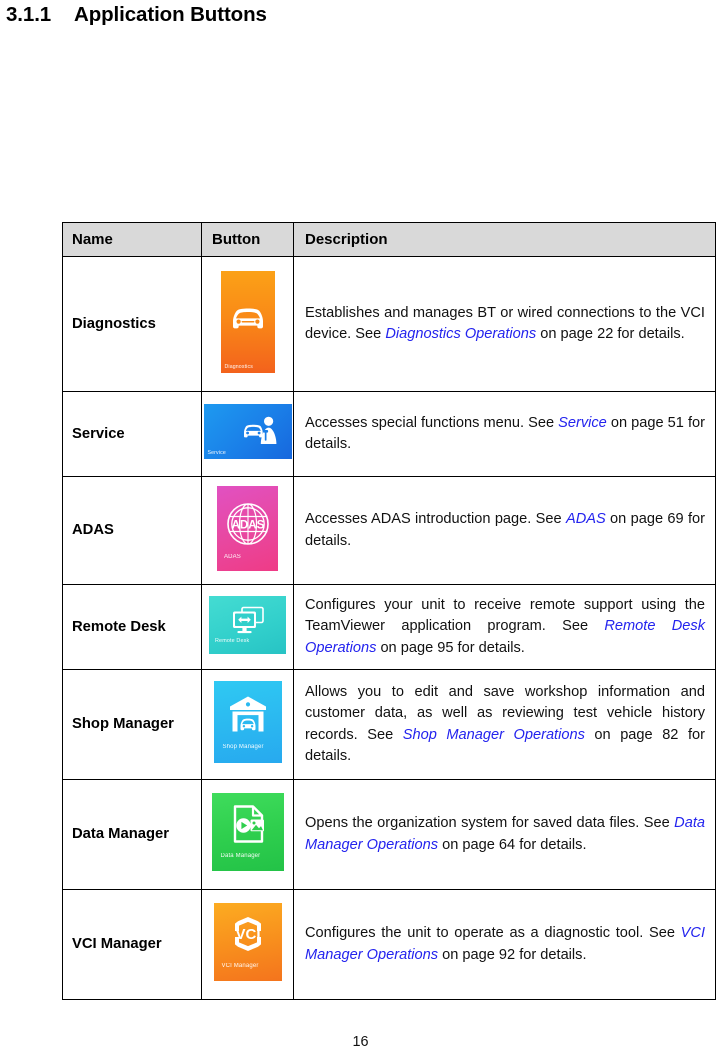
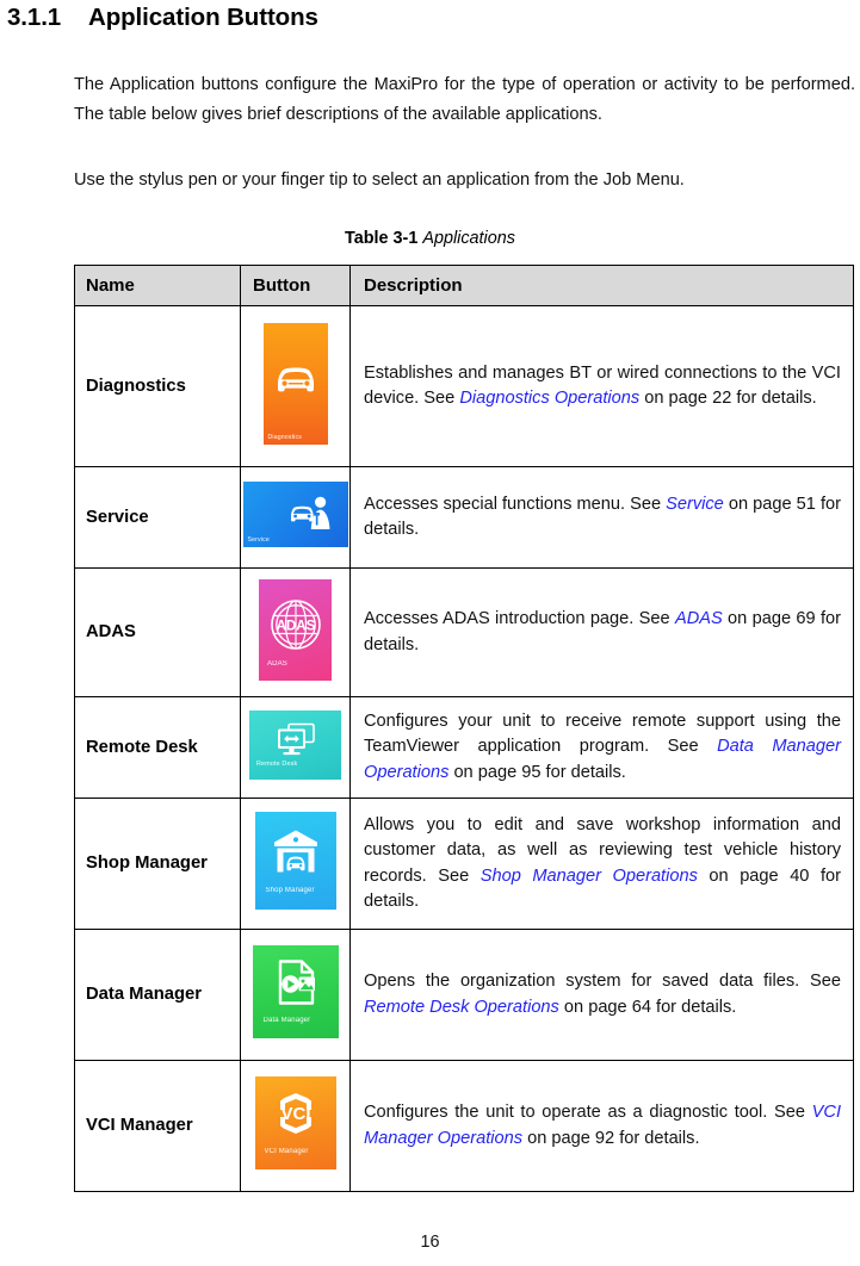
  3.1.1
  Application Buttons
+ The Application buttons configure the MaxiPro for the type of operation or activity to be performed. The table below gives brief descriptions of the available applications.
+ Use the stylus pen or your finger tip to select an application from the Job Menu.
+ Table 3-1 Applications
  Name	Button	Description
  Diagnostics		Establishes and manages BT or wired connections to the VCI device. See Diagnostics Operations on page 22 for details.
  Service		Accesses special functions menu. See Service on page 51 for details.
  ADAS	ADAS	Accesses ADAS introduction page. See ADAS on page 69 for details.
- Remote Desk		Configures your unit to receive remote support using the TeamViewer application program. See Remote Desk Operations on page 95 for details.
+ Remote Desk		Configures your unit to receive remote support using the TeamViewer application program. See Data Manager Operations on page 95 for details.
- Shop Manager		Allows you to edit and save workshop information and customer data, as well as reviewing test vehicle history records. See Shop Manager Operations on page 82 for details.
+ Shop Manager		Allows you to edit and save workshop information and customer data, as well as reviewing test vehicle history records. See Shop Manager Operations on page 40 for details.
- Data Manager		Opens the organization system for saved data files. See Data Manager Operations on page 64 for details.
+ Data Manager		Opens the organization system for saved data files. See Remote Desk Operations on page 64 for details.
  VCI Manager	VCI	Configures the unit to operate as a diagnostic tool. See VCI Manager Operations on page 92 for details.
  16
